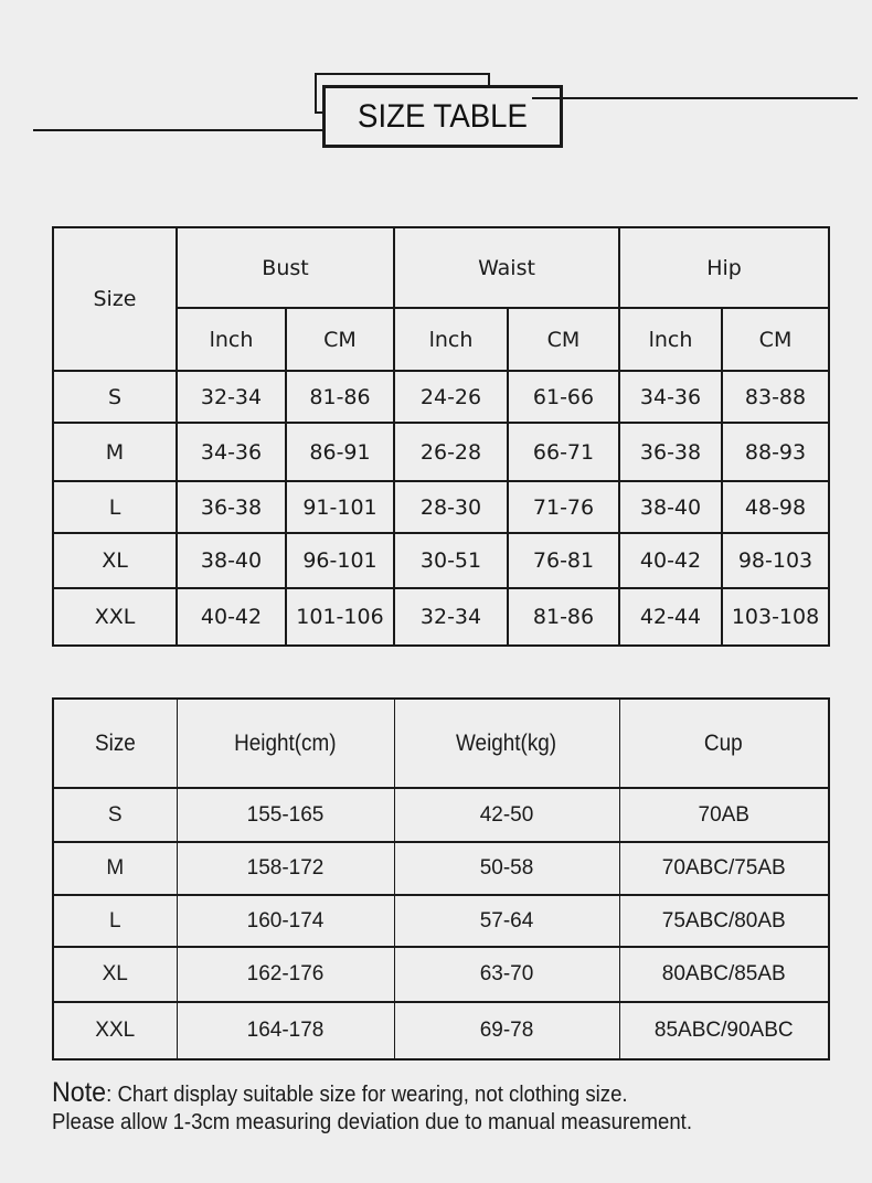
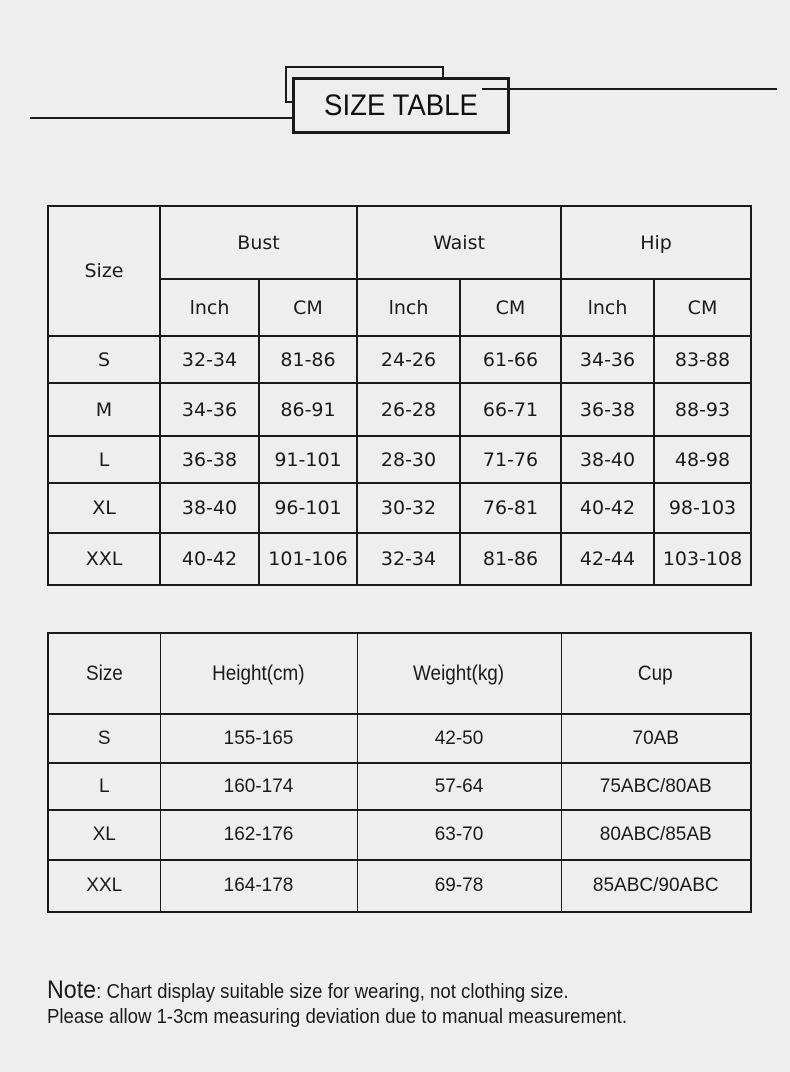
  SIZE TABLE
  Size	Bust	Waist	Hip
  lnch	CM	lnch	CM	lnch	CM
  S	32-34	81-86	24-26	61-66	34-36	83-88
  M	34-36	86-91	26-28	66-71	36-38	88-93
  L	36-38	91-101	28-30	71-76	38-40	48-98
- XL	38-40	96-101	30-51	76-81	40-42	98-103
+ XL	38-40	96-101	30-32	76-81	40-42	98-103
  XXL	40-42	101-106	32-34	81-86	42-44	103-108
  Size	Height(cm)	Weight(kg)	Cup
  S	155-165	42-50	70AB
- M	158-172	50-58	70ABC/75AB
  L	160-174	57-64	75ABC/80AB
  XL	162-176	63-70	80ABC/85AB
  XXL	164-178	69-78	85ABC/90ABC
  Note: Chart display suitable size for wearing, not clothing size.
  Please allow 1-3cm measuring deviation due to manual measurement.
